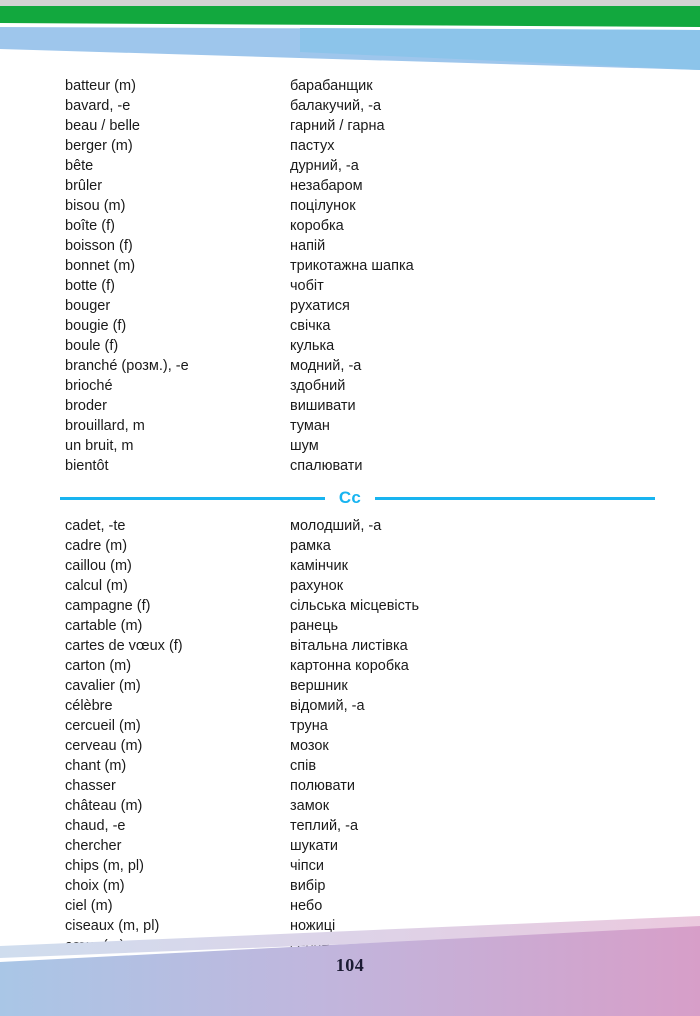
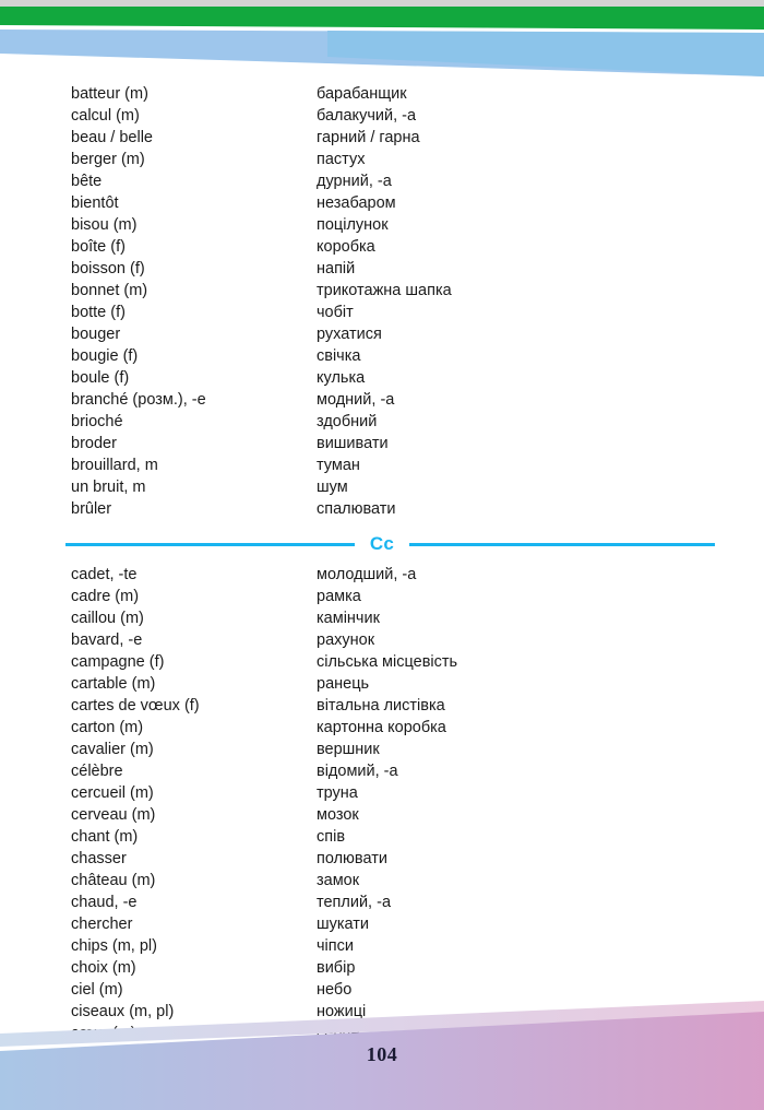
  batteur (m)
  барабанщик
- bavard, -e
+ calcul (m)
  балакучий, -а
  beau / belle
  гарний / гарна
  berger (m)
  пастух
  bête
  дурний, -а
- brûler
+ bientôt
  незабаром
  bisou (m)
  поцілунок
  boîte (f)
  коробка
  boisson (f)
  напій
  bonnet (m)
  трикотажна шапка
  botte (f)
  чобіт
  bouger
  рухатися
  bougie (f)
  свічка
  boule (f)
  кулька
  branché (розм.), -e
  модний, -а
  brioché
  здобний
  broder
  вишивати
  brouillard, m
  туман
  un bruit, m
  шум
- bientôt
+ brûler
  спалювати
  Cc
  cadet, -te
  молодший, -а
  cadre (m)
  рамка
  caillou (m)
  камінчик
- calcul (m)
+ bavard, -e
  рахунок
  campagne (f)
  сільська місцевість
  cartable (m)
  ранець
  cartes de vœux (f)
  вітальна листівка
  carton (m)
  картонна коробка
  cavalier (m)
  вершник
  célèbre
  відомий, -а
  cercueil (m)
  труна
  cerveau (m)
  мозок
  chant (m)
  спів
  chasser
  полювати
  château (m)
  замок
  chaud, -e
  теплий, -а
  chercher
  шукати
  chips (m, pl)
  чіпси
  choix (m)
  вибір
  ciel (m)
  небо
  ciseaux (m, pl)
  ножиці
  104
